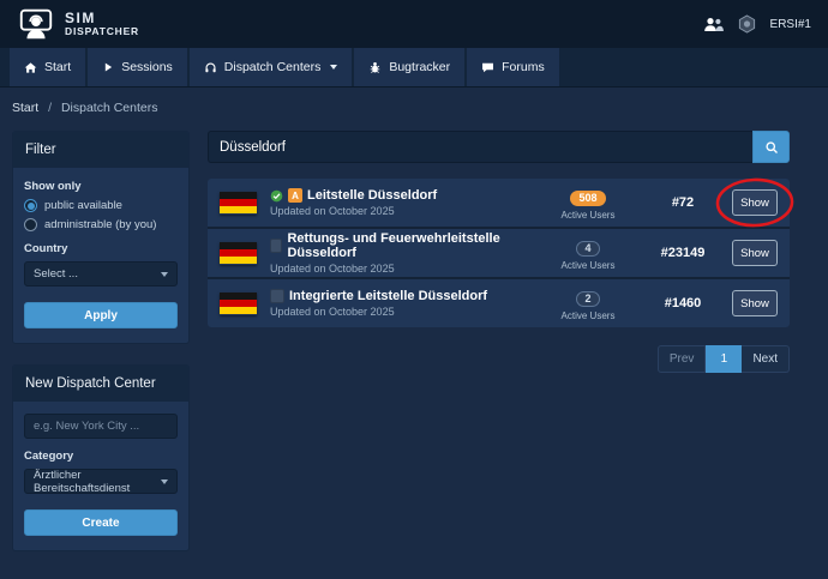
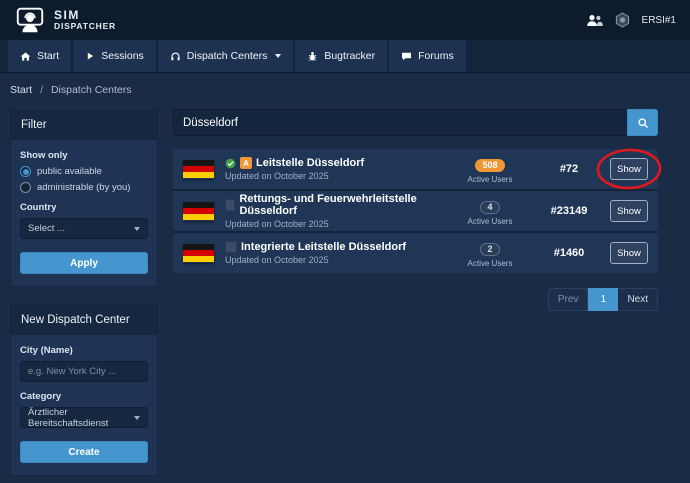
  SIM
  DISPATCHER
  ERSI#1
  Start
  Sessions
  Dispatch Centers
  Bugtracker
  Forums
  Start / Dispatch Centers
  Filter
  Show only
  public available
  administrable (by you)
  Country
  Select ...
  Apply
  New Dispatch Center
+ City (Name)
  e.g. New York City ...
  Category
  Ärztlicher Bereitschaftsdienst
  Create
  Düsseldorf
  A
  Leitstelle Düsseldorf
  Updated on October 2025
  508
  Active Users
  #72
  Show
  Rettungs- und Feuerwehrleitstelle Düsseldorf
  Updated on October 2025
  4
  Active Users
  #23149
  Show
  Integrierte Leitstelle Düsseldorf
  Updated on October 2025
  2
  Active Users
  #1460
  Show
  Prev
  1
  Next
